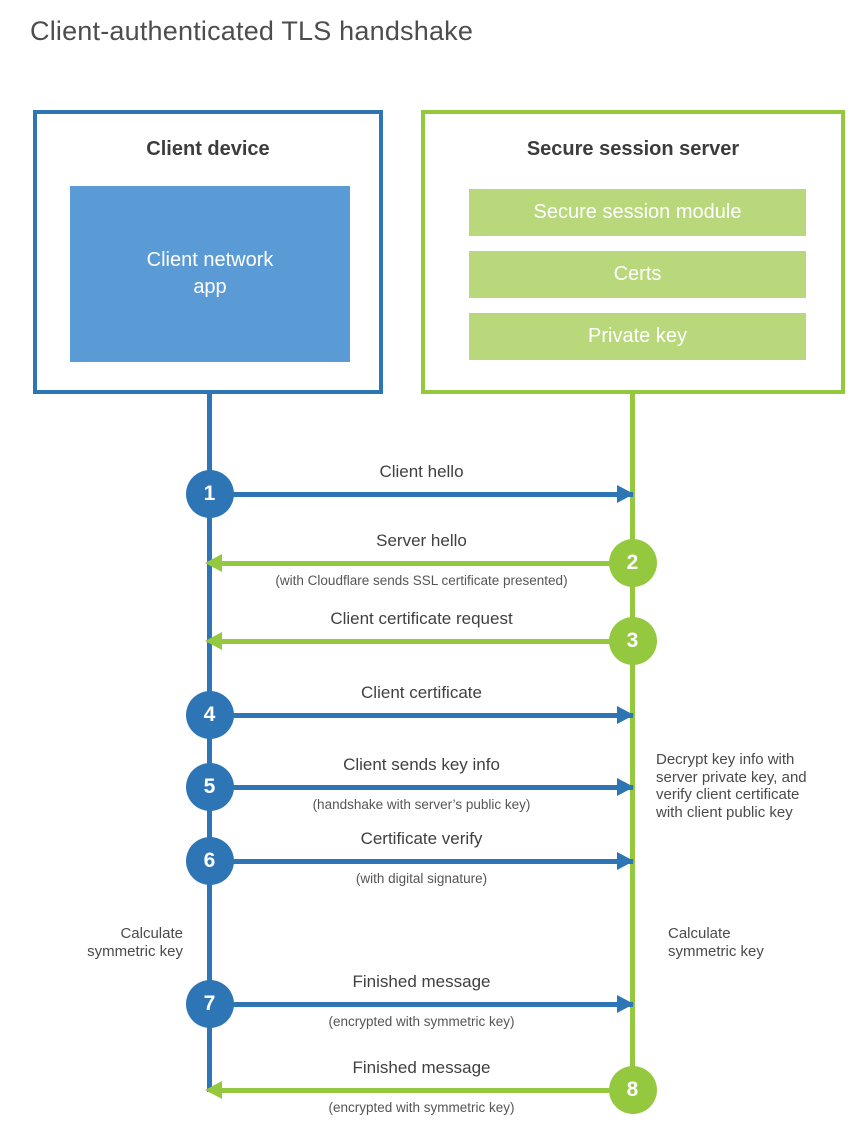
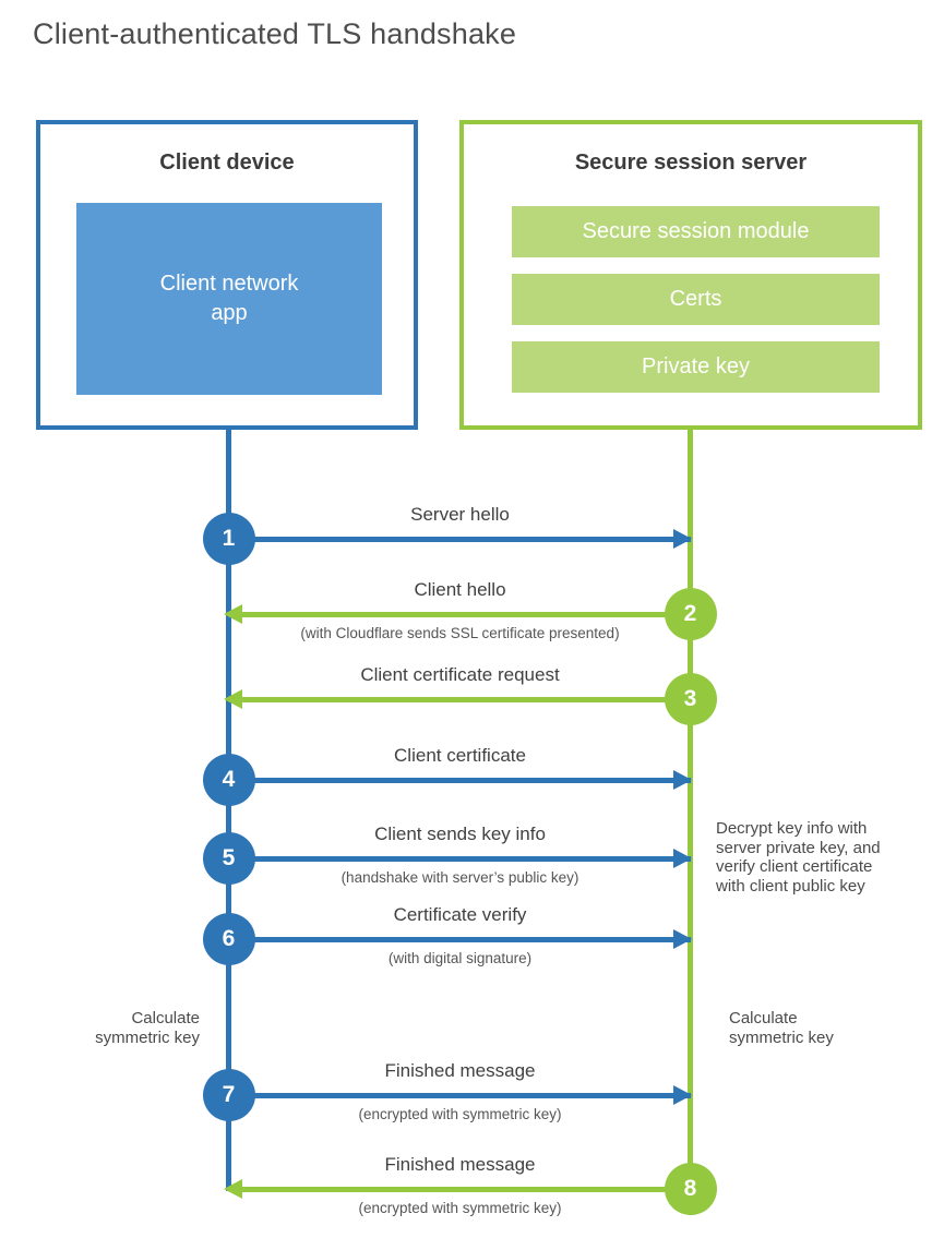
  Client-authenticated TLS handshake
  Client device
  Client network
  app
  Secure session server
  Secure session module
  Certs
  Private key
  1
- Client hello
+ Server hello
  2
- Server hello
+ Client hello
  (with Cloudflare sends SSL certificate presented)
  3
  Client certificate request
  4
  Client certificate
  5
  Client sends key info
  (handshake with server’s public key)
  6
  Certificate verify
  (with digital signature)
  7
  Finished message
  (encrypted with symmetric key)
  8
  Finished message
  (encrypted with symmetric key)
  Decrypt key info with
  server private key, and
  verify client certificate
  with client public key
  Calculate
  symmetric key
  Calculate
  symmetric key
